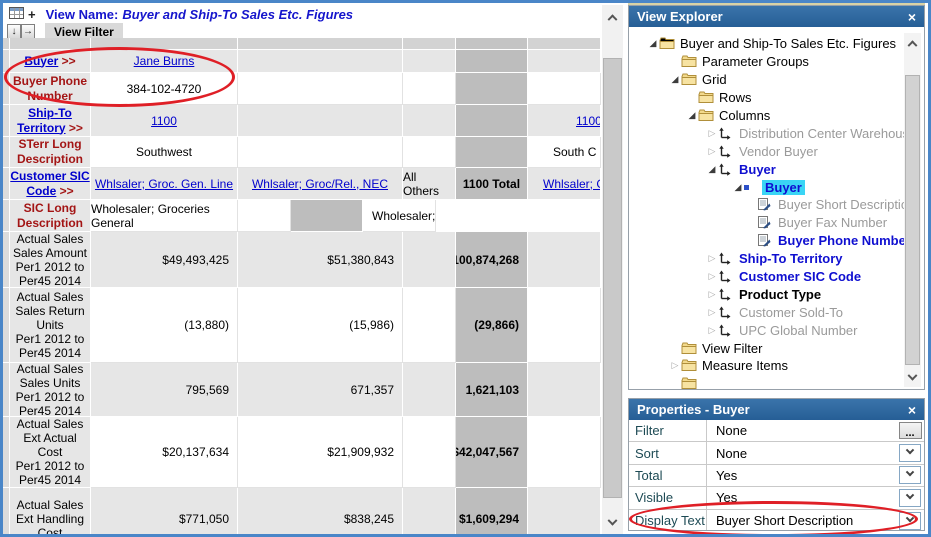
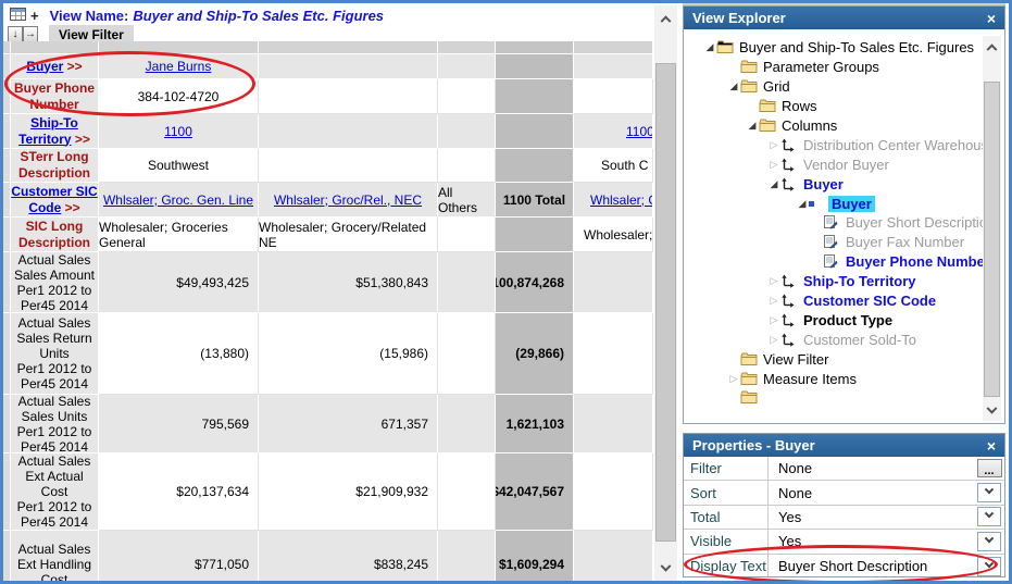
  +
  View Name:
  Buyer and Ship-To Sales Etc. Figures
  ↓
  →
  View Filter
  Buyer >>
  Jane Burns
  Buyer Phone Number
  384-102-4720
  Ship-To Territory >>
  1100
  1100
  STerr Long Description
  Southwest
  South C
  Customer SIC Code >>
  Whlsaler; Groc. Gen. Line
  Whlsaler; Groc/Rel., NEC
  All Others
  1100 Total
  Whlsaler;
  SIC Long Description
  Wholesaler; Groceries General
+ Wholesaler; Grocery/Related NE
  Wholesaler;
  Actual Sales
  Sales Amount
  Per1 2012 to
  Per45 2014
  $49,493,425
  $51,380,843
  100,874,268
  Actual Sales
  Sales Return
  Units
  Per1 2012 to
  Per45 2014
  (13,880)
  (15,986)
  (29,866)
  Actual Sales
  Sales Units
  Per1 2012 to
  Per45 2014
  795,569
  671,357
  1,621,103
  Actual Sales
  Ext Actual
  Cost
  Per1 2012 to
  Per45 2014
  $20,137,634
  $21,909,932
  $42,047,567
  Actual Sales
  Ext Handling
  Cost
  $771,050
  $838,245
  $1,609,294
  View Explorer
  ×
  Buyer and Ship-To Sales Etc. Figures
  Parameter Groups
  Grid
  Rows
  Columns
  Distribution Center Warehou
  Vendor Buyer
  Buyer
  Buyer
  Buyer Short Descripti
  Buyer Fax Number
  Buyer Phone Numbe
  Ship-To Territory
  Customer SIC Code
  Product Type
  Customer Sold-To
- UPC Global Number
  View Filter
  Measure Items
  Properties - Buyer
  ×
  Filter
  None
  ...
  Sort
  None
  Total
  Yes
  Visible
  Yes
  Display Text
  Buyer Short Description
